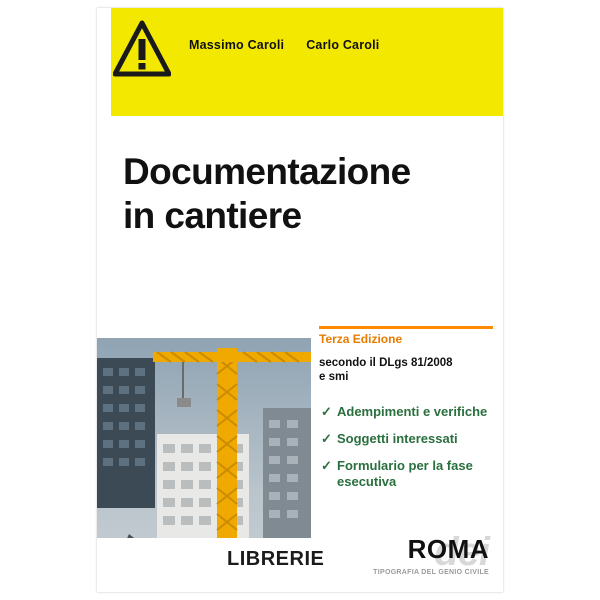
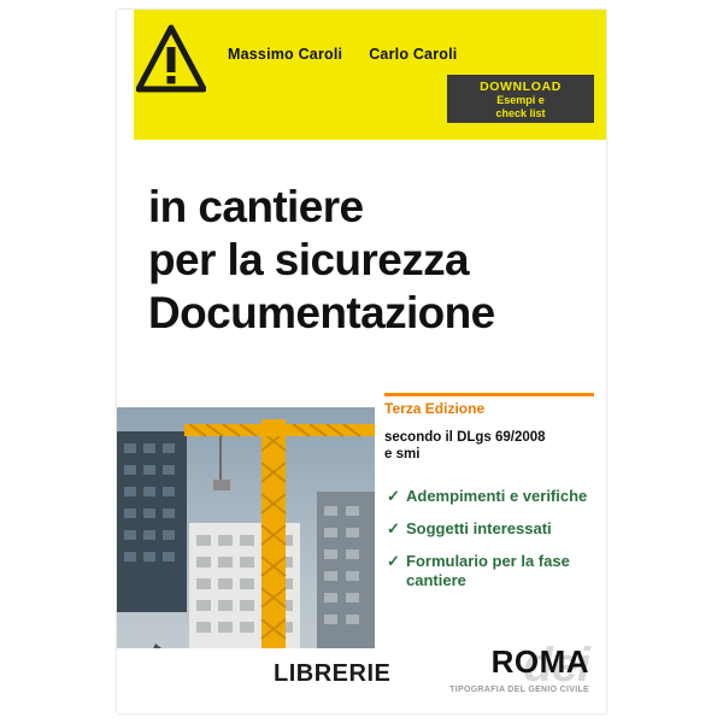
  Massimo Caroli Carlo Caroli
+ DOWNLOAD
+ Esempi e
+ check list
- Documentazione
+ in cantiere
+ per la sicurezza
- in cantiere
+ Documentazione
  Terza Edizione
- secondo il DLgs 81/2008
+ secondo il DLgs 69/2008
  e smi
  ✓
  Adempimenti e verifiche
  ✓
  Soggetti interessati
  ✓
- Formulario per la fase esecutiva
+ Formulario per la fase cantiere
  LIBRERIE
  dei
  ROMA
